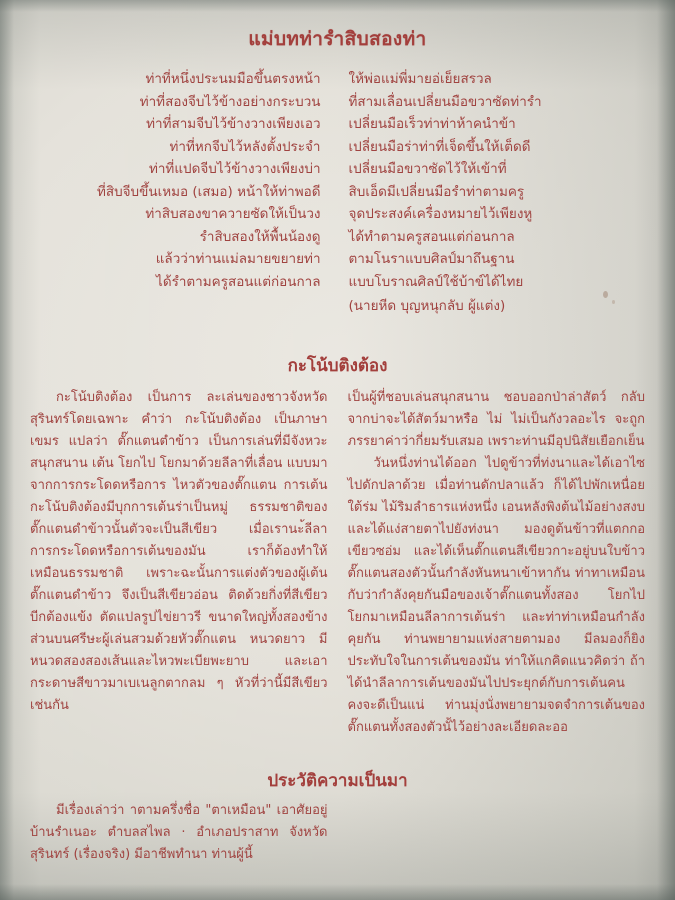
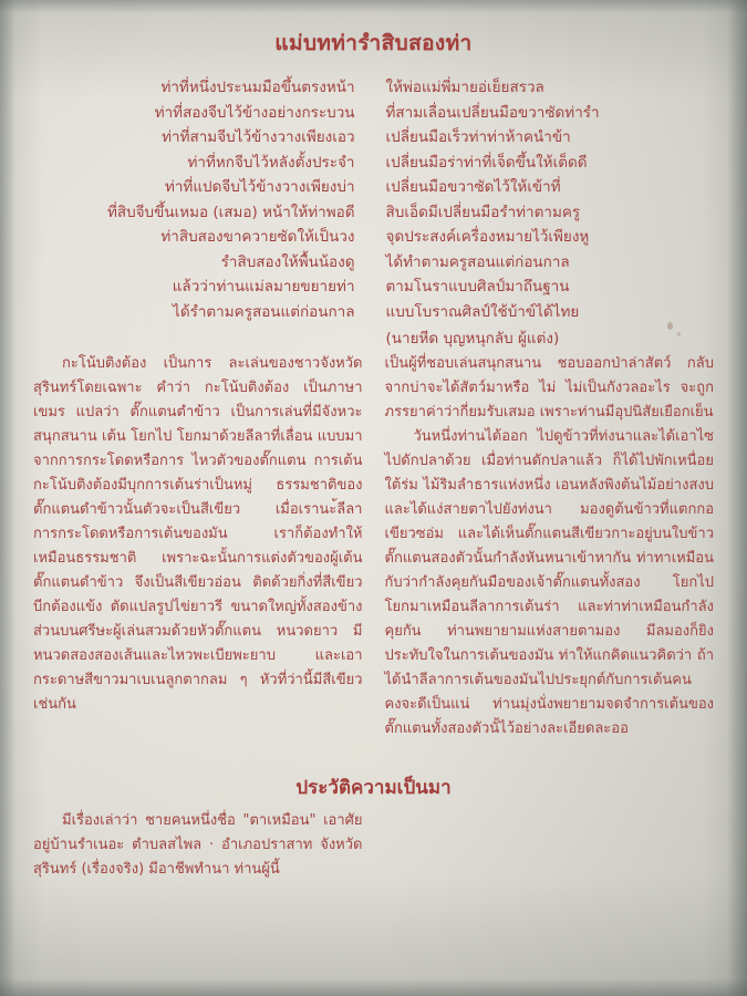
  แม่บทท่ารำสิบสองท่า
  ท่าที่หนึ่งประนมมือขึ้นตรงหน้า
  ท่าที่สองจีบไว้ข้างอย่างกระบวน
  ท่าที่สามจีบไว้ข้างวางเพียงเอว
  ท่าที่หกจีบไว้หลังตั้งประจำ
  ท่าที่แปดจีบไว้ข้างวางเพียงบ่า
  ที่สิบจีบขึ้นเหมอ (เสมอ) หน้าให้ท่าพอดี
  ท่าสิบสองขาควายซัดให้เป็นวง
  รำสิบสองให้พื้นน้องดู
  แล้วว่าท่านแม่ลมายขยายท่า
  ได้รำตามครูสอนแต่ก่อนกาล
  ให้พ่อแม่พี่มายอ่เย็ยสรวล
  ที่สามเลื่อนเปลี่ยนมือขวาซัดท่ารำ
  เปลี่ยนมือเร็วท่าท่าห้าคนำข้า
  เปลี่ยนมือร่าท่าที่เจ็ดขึ้นให้เต็ดดี
  เปลี่ยนมือขวาซัดไว้ให้เข้าที่
  สิบเอ็ดมีเปลี่ยนมือรำท่าตามครู
  จุดประสงค์เครื่องหมายไว้เพียงหู
  ได้ทำตามครูสอนแต่ก่อนกาล
  ตามโนราแบบศิลป์มาถึนฐาน
  แบบโบราณศิลป์ใช้บ้าข์ได้ไทย
  (นายหีด บุญหนุกลับ ผู้แต่ง)
- กะโน้บติงต้อง
  กะโน้บติงต้อง เป็นการ ละเล่นของชาวจังหวัดสุรินทร์โดยเฉพาะ คำว่า กะโน้บติงต้อง เป็นภาษาเขมร แปลว่า ตั๊กแตนตำข้าว เป็นการเล่นที่มีจังหวะสนุกสนาน เต้น โยกไป โยกมาด้วยลีลาที่เลื่อน แบบมาจากการกระโดดหรือการ ไหวตัวของตั๊กแตน การเต้นกะโน้บติงต้องมีบุกการเต้นร่าเป็นหมู่ ธรรมชาติของตั๊กแตนดำข้าวนั้นตัวจะเป็นสีเขียว เมื่อเรานะ้ลีลาการกระโดดหรือการเต้นของมัน เราก็ต้องทำให้เหมือนธรรมชาติ เพราะฉะนั้นการแต่งตัวของผู้เต้นตั๊กแตนดำข้าว จึงเป็นสีเขียวอ่อน ติดด้วยกิ่งที่สีเขียว บีกต้องแข้ง ตัดแปลรูปไข่ยาวรี ขนาดใหญ่ทั้งสองข้าง ส่วนบนศรีษะผู้เล่นสวมด้วยหัวตั๊กแตน หนวดยาว มีหนวดสองสองเส้นและไหวพะเบียพะยาบ และเอากระดาษสีขาวมาเบเนลูกตากลม ๆ หัวที่ว่านี้มีสีเขียวเช่นกัน
  เป็นผู้ที่ชอบเล่นสนุกสนาน ชอบออกป่าล่าสัตว์ กลับจากบ่าจะได้สัตว์มาหรือ ไม่ ไม่เป็นกังวลอะไร จะถูกภรรยาค่าว่ากี่ยมรับเสมอ เพราะท่านมีอุปนิสัยเยือกเย็น
  วันหนึ่งท่านได้ออก ไปดูข้าวที่ท่งนาและได้เอาไซ ไปดักปลาด้วย เมื่อท่านดักปลาแล้ว ก็ได้ไปพักเหนื่อย ใต้ร่ม ไม้ริมลำธารแห่งหนึ่ง เอนหลังพิงต้นไม้อย่างสงบ และได้แง่สายตาไปยังท่งนา มองดูต้นข้าวที่แตกกอเขียวซอ่ม และได้เห็นตั๊กแตนสีเขียวกาะอยู่บนใบข้าว ตั๊กแตนสองตัวนั้นกำลังหันหนาเข้าหากัน ท่าทาเหมือนกับว่ากำลังคุยกันมือของเจ้าตั๊กแตนทั้งสอง โยกไป โยกมาเหมือนลีลาการเต้นร่า และท่าท่าเหมือนกำลังคุยกัน ท่านพยายามแห่งสายตามอง มีลมองก็ยิงประทับใจในการเต้นของมัน ท่าให้แกคิดแนวคิดว่า ถ้าได้นำลีลาการเต้นของมันไปประยุกต์กับการเต้นคนคงจะดีเป็นแน่ ท่านมุ่งนั่งพยายามจดจำการเต้นของตั๊กแตนทั้งสองตัวนั้ไว้อย่างละเอียดละออ
  ประวัติความเป็นมา
- มีเรื่องเล่าว่า าตามครึ่งชื่อ "ตาเหมือน" เอาศัยอยู่บ้านรำเนอะ ตำบลสไพล · อำเภอปราสาท จังหวัดสุรินทร์ (เรื่องจริง) มีอาชีพทำนา ท่านผู้นี้
+ มีเรื่องเล่าว่า ชายคนหนึ่งชื่อ "ตาเหมือน" เอาศัยอยู่บ้านรำเนอะ ตำบลสไพล · อำเภอปราสาท จังหวัดสุรินทร์ (เรื่องจริง) มีอาชีพทำนา ท่านผู้นี้
